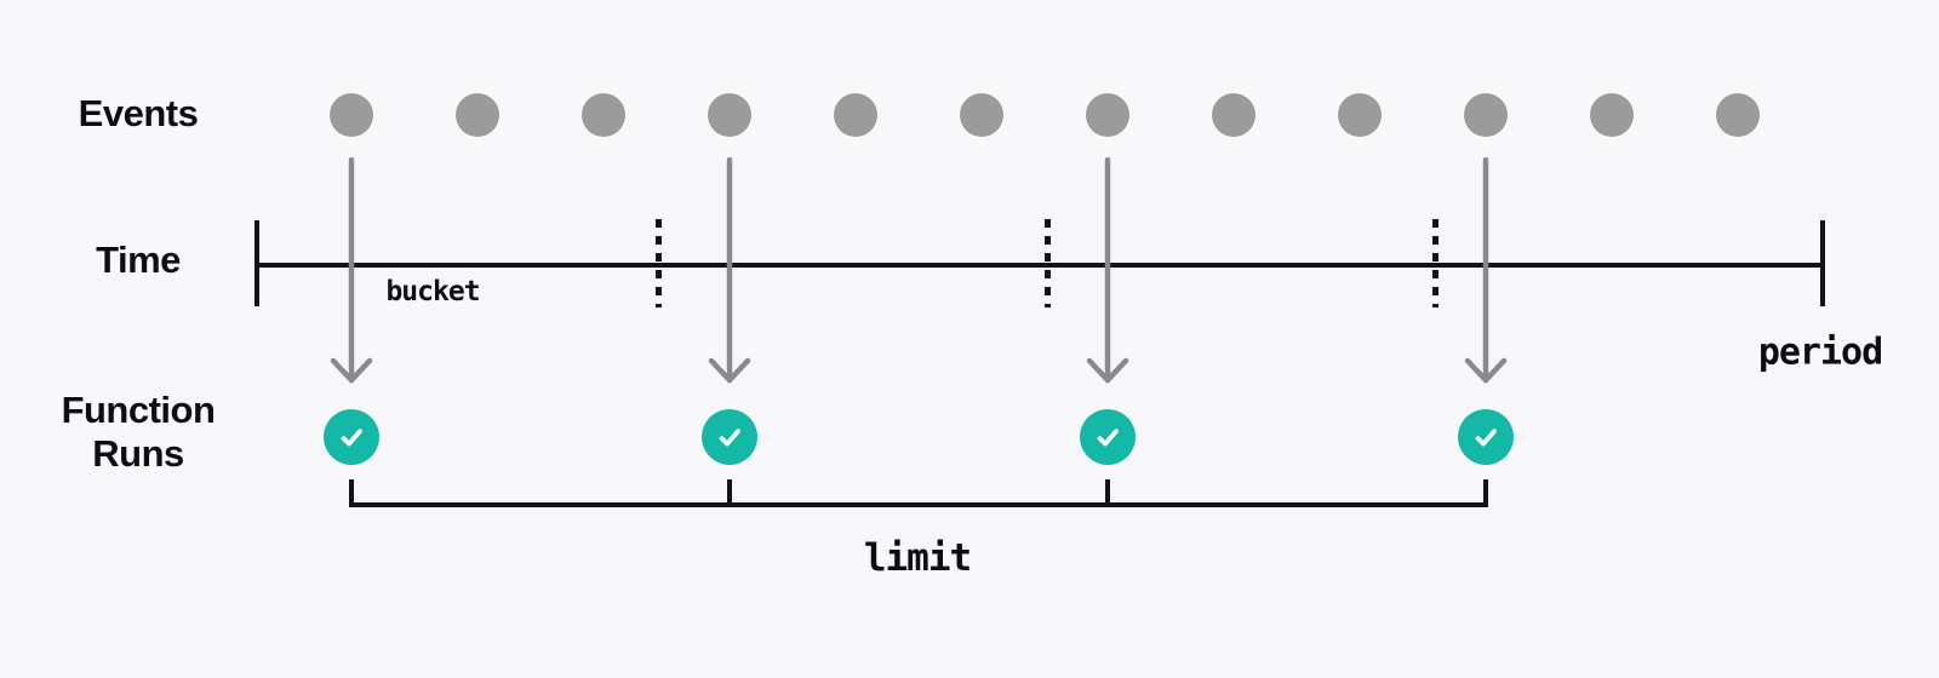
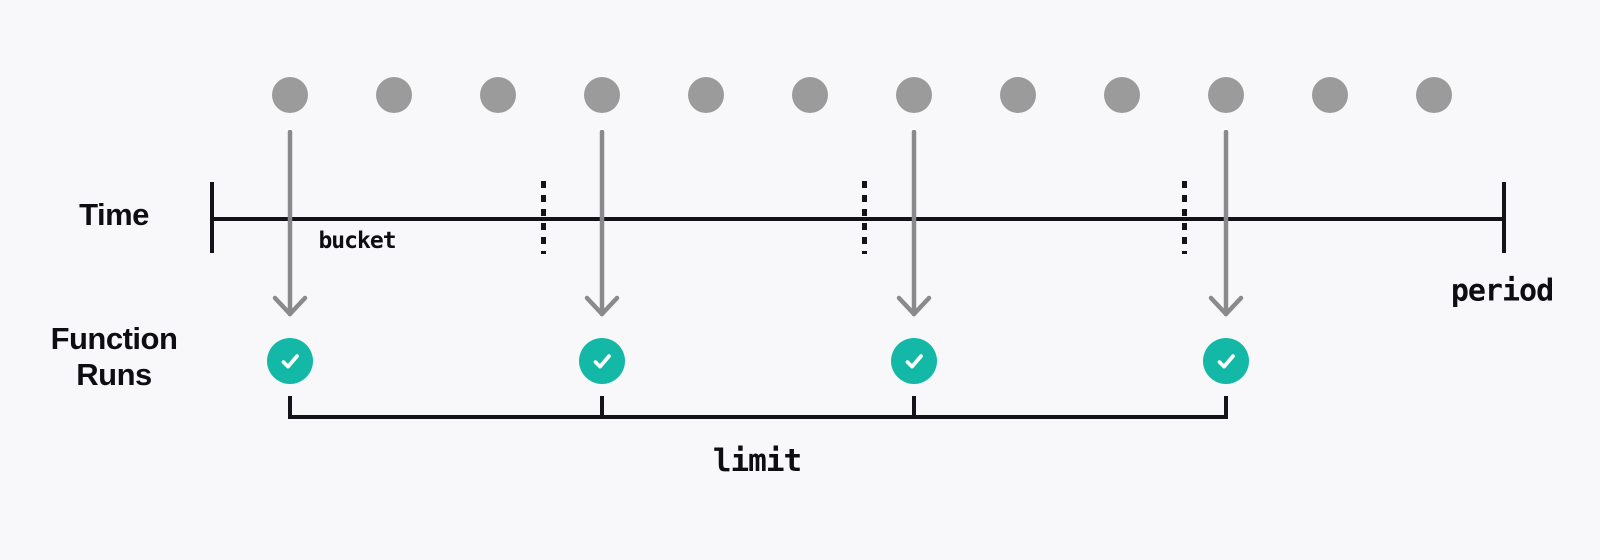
- Events
  Time
  Function Runs
  bucket
  period
  limit
